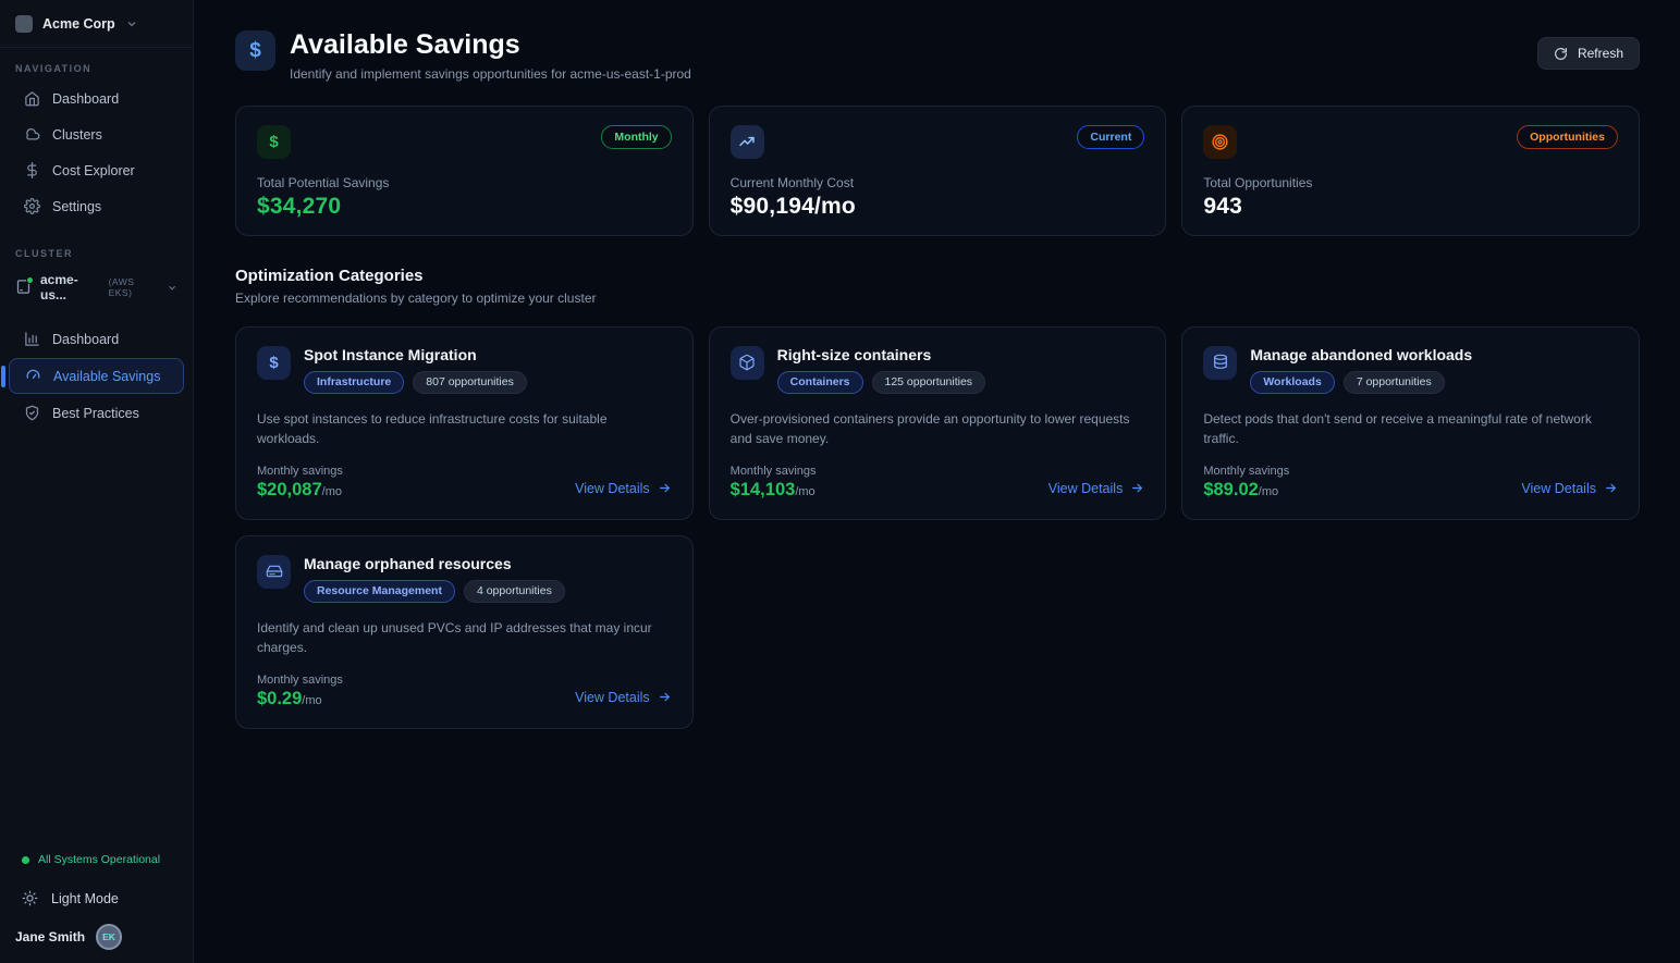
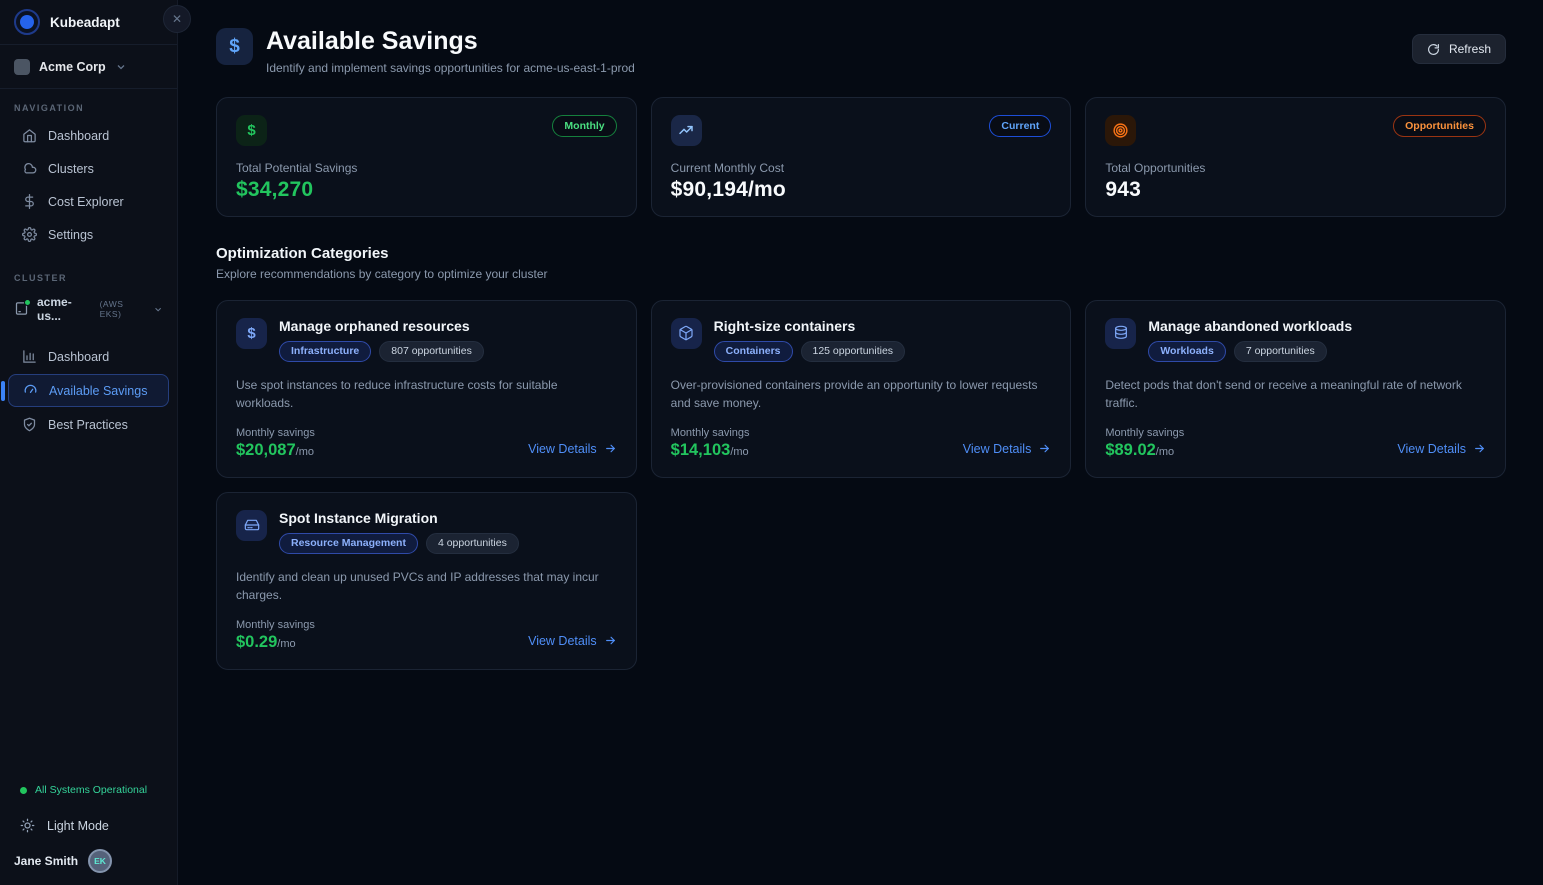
+ Kubeadapt
+ ✕
  Acme Corp
  NAVIGATION
  Dashboard
  Clusters
  Cost Explorer
  Settings
  CLUSTER
  acme-us...
  (AWS EKS)
  Dashboard
  Available Savings
  Best Practices
  All Systems Operational
  Light Mode
  Jane Smith
  EK
  $
  Available Savings
  Identify and implement savings opportunities for acme-us-east-1-prod
  Refresh
  $
  Monthly
  Total Potential Savings
  $34,270
  Current
  Current Monthly Cost
  $90,194/mo
  Opportunities
  Total Opportunities
  943
  Optimization Categories
  Explore recommendations by category to optimize your cluster
  $
- Spot Instance Migration
+ Manage orphaned resources
  Infrastructure
  807 opportunities
  Use spot instances to reduce infrastructure costs for suitable workloads.
  Monthly savings
  $20,087/mo
  View Details
  Right-size containers
  Containers
  125 opportunities
  Over-provisioned containers provide an opportunity to lower requests and save money.
  Monthly savings
  $14,103/mo
  View Details
  Manage abandoned workloads
  Workloads
  7 opportunities
  Detect pods that don't send or receive a meaningful rate of network traffic.
  Monthly savings
  $89.02/mo
  View Details
- Manage orphaned resources
+ Spot Instance Migration
  Resource Management
  4 opportunities
  Identify and clean up unused PVCs and IP addresses that may incur charges.
  Monthly savings
  $0.29/mo
  View Details
